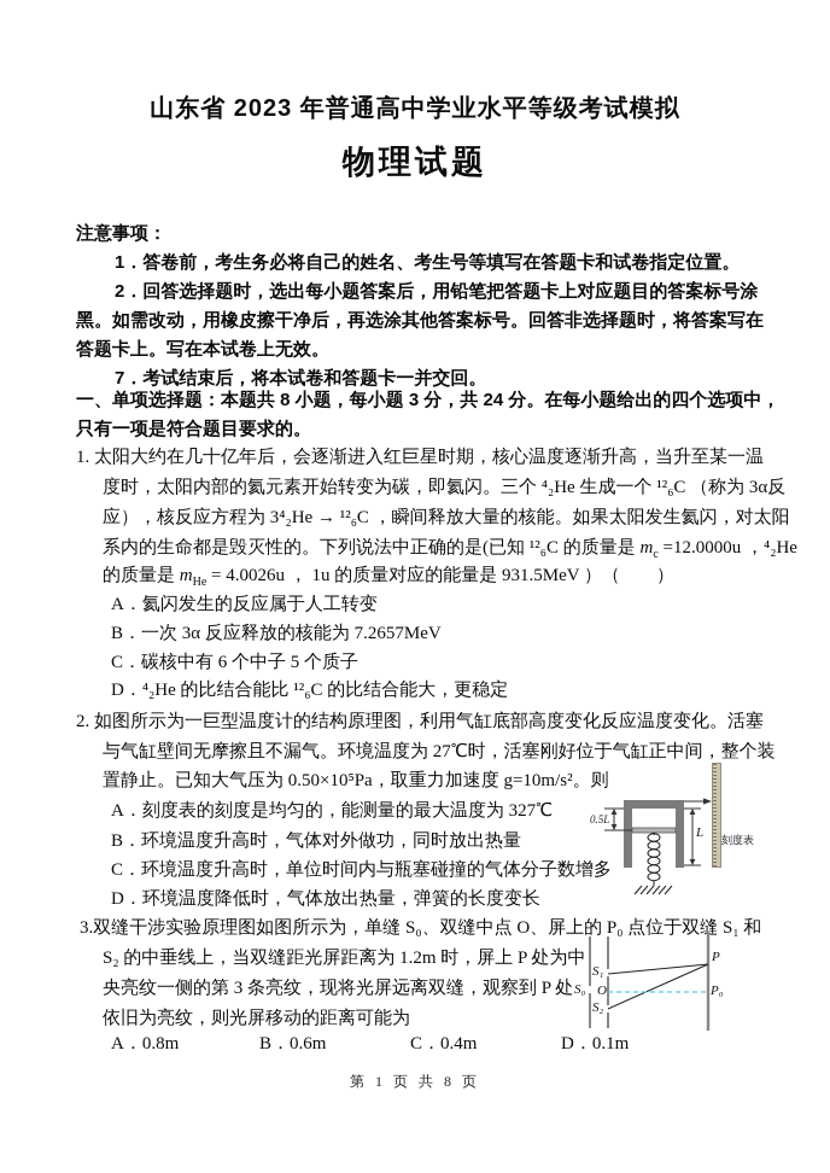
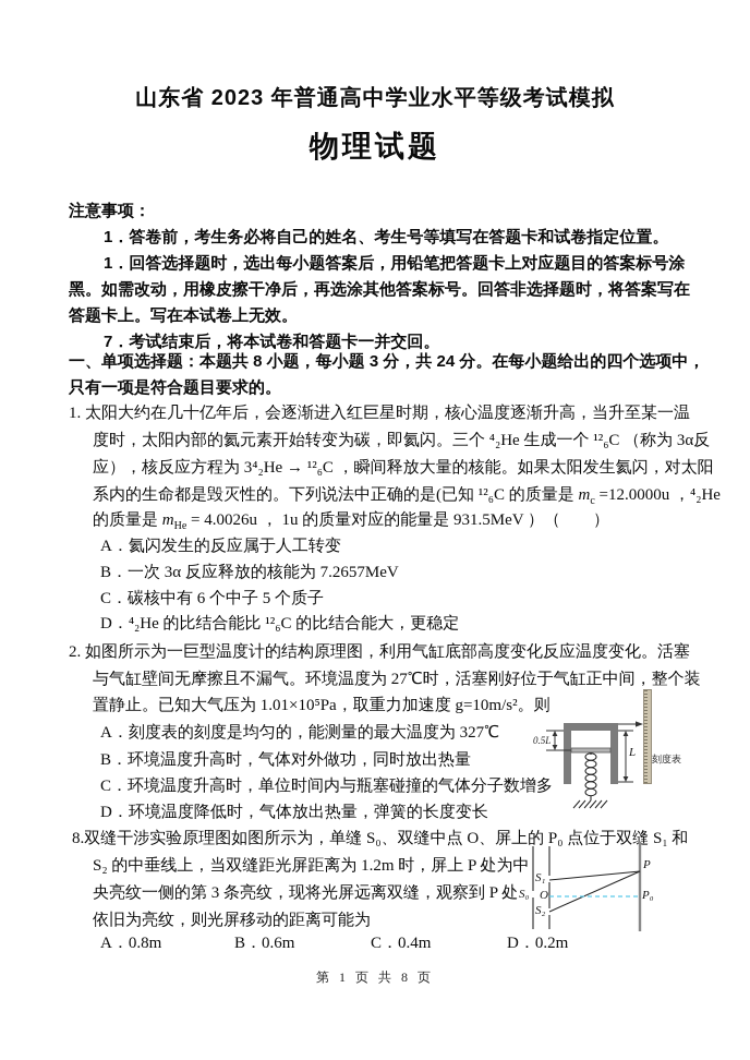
  山东省 2023 年普通高中学业水平等级考试模拟
  物理试题
  注意事项：
  1．答卷前，考生务必将自己的姓名、考生号等填写在答题卡和试卷指定位置。
- 2．回答选择题时，选出每小题答案后，用铅笔把答题卡上对应题目的答案标号涂
+ 1．回答选择题时，选出每小题答案后，用铅笔把答题卡上对应题目的答案标号涂
  黑。如需改动，用橡皮擦干净后，再选涂其他答案标号。回答非选择题时，将答案写在
  答题卡上。写在本试卷上无效。
  7．考试结束后，将本试卷和答题卡一并交回。
  一、单项选择题：本题共 8 小题，每小题 3 分，共 24 分。在每小题给出的四个选项中，
  只有一项是符合题目要求的。
  1. 太阳大约在几十亿年后，会逐渐进入红巨星时期，核心温度逐渐升高，当升至某一温
  度时，太阳内部的氦元素开始转变为碳，即氦闪。三个 ⁴₂He 生成一个 ¹²₆C （称为 3α反
  应），核反应方程为 3⁴₂He → ¹²₆C ，瞬间释放大量的核能。如果太阳发生氦闪，对太阳
  系内的生命都是毁灭性的。下列说法中正确的是(已知 ¹²₆C 的质量是 mc =12.0000u ，⁴₂He
  的质量是 mHe = 4.0026u ， 1u 的质量对应的能量是 931.5MeV ）（ ）
  A．氦闪发生的反应属于人工转变
  B．一次 3α 反应释放的核能为 7.2657MeV
  C．碳核中有 6 个中子 5 个质子
  D．⁴₂He 的比结合能比 ¹²₆C 的比结合能大，更稳定
  2. 如图所示为一巨型温度计的结构原理图，利用气缸底部高度变化反应温度变化。活塞
  与气缸壁间无摩擦且不漏气。环境温度为 27℃时，活塞刚好位于气缸正中间，整个装
- 置静止。已知大气压为 0.50×10⁵Pa，取重力加速度 g=10m/s²。则
+ 置静止。已知大气压为 1.01×10⁵Pa，取重力加速度 g=10m/s²。则
  A．刻度表的刻度是均匀的，能测量的最大温度为 327℃
  B．环境温度升高时，气体对外做功，同时放出热量
  C．环境温度升高时，单位时间内与瓶塞碰撞的气体分子数增多
  D．环境温度降低时，气体放出热量，弹簧的长度变长
  0.5L
  L
  刻度表
- 3.双缝干涉实验原理图如图所示为，单缝 S₀、双缝中点 O、屏上的 P₀ 点位于双缝 S₁ 和
+ 8.双缝干涉实验原理图如图所示为，单缝 S₀、双缝中点 O、屏上的 P₀ 点位于双缝 S₁ 和
  S₂ 的中垂线上，当双缝距光屏距离为 1.2m 时，屏上 P 处为中
  央亮纹一侧的第 3 条亮纹，现将光屏远离双缝，观察到 P 处
  依旧为亮纹，则光屏移动的距离可能为
  A．0.8m
  B．0.6m
  C．0.4m
- D．0.1m
+ D．0.2m
  S₀
  S₁
  O
  S₂
  P
  P₀
  第 1 页 共 8 页
